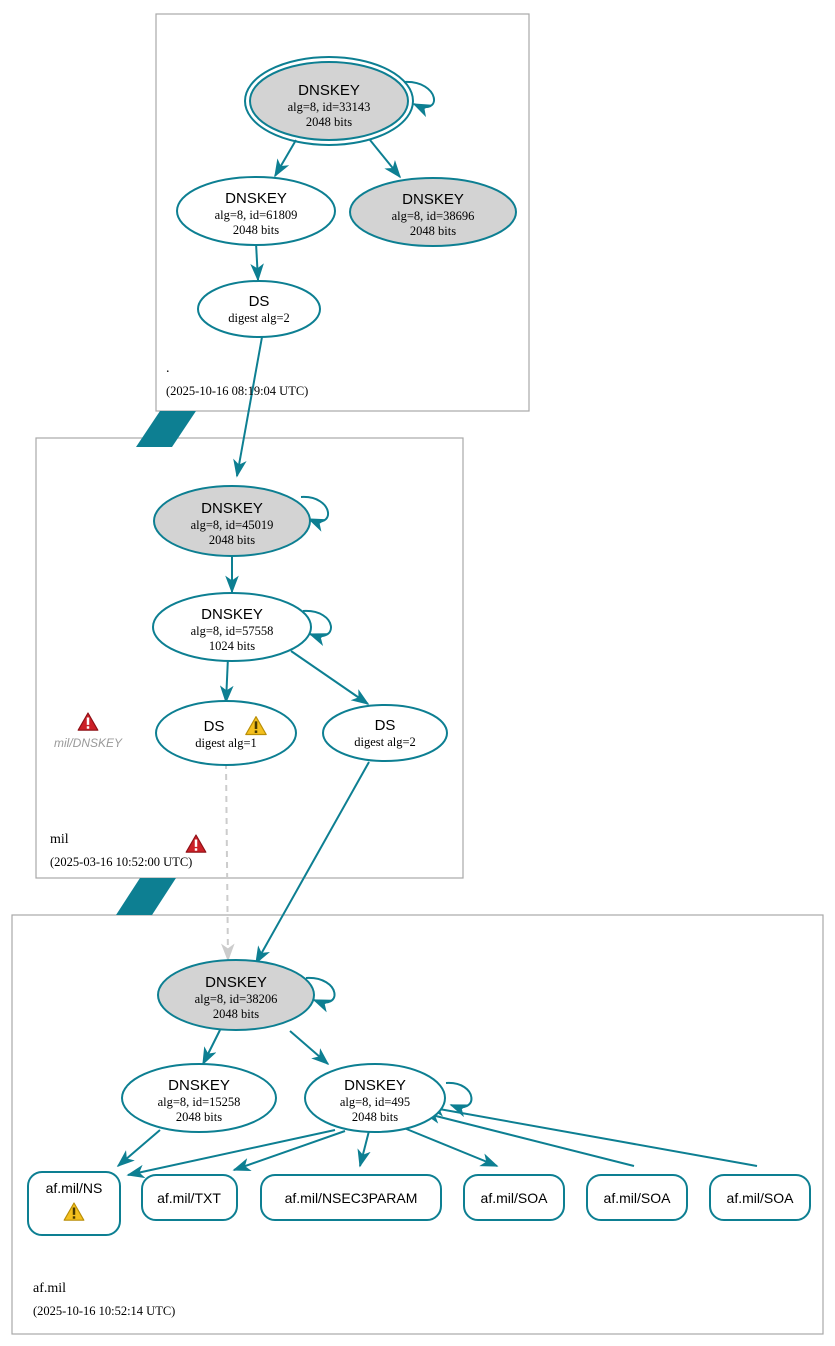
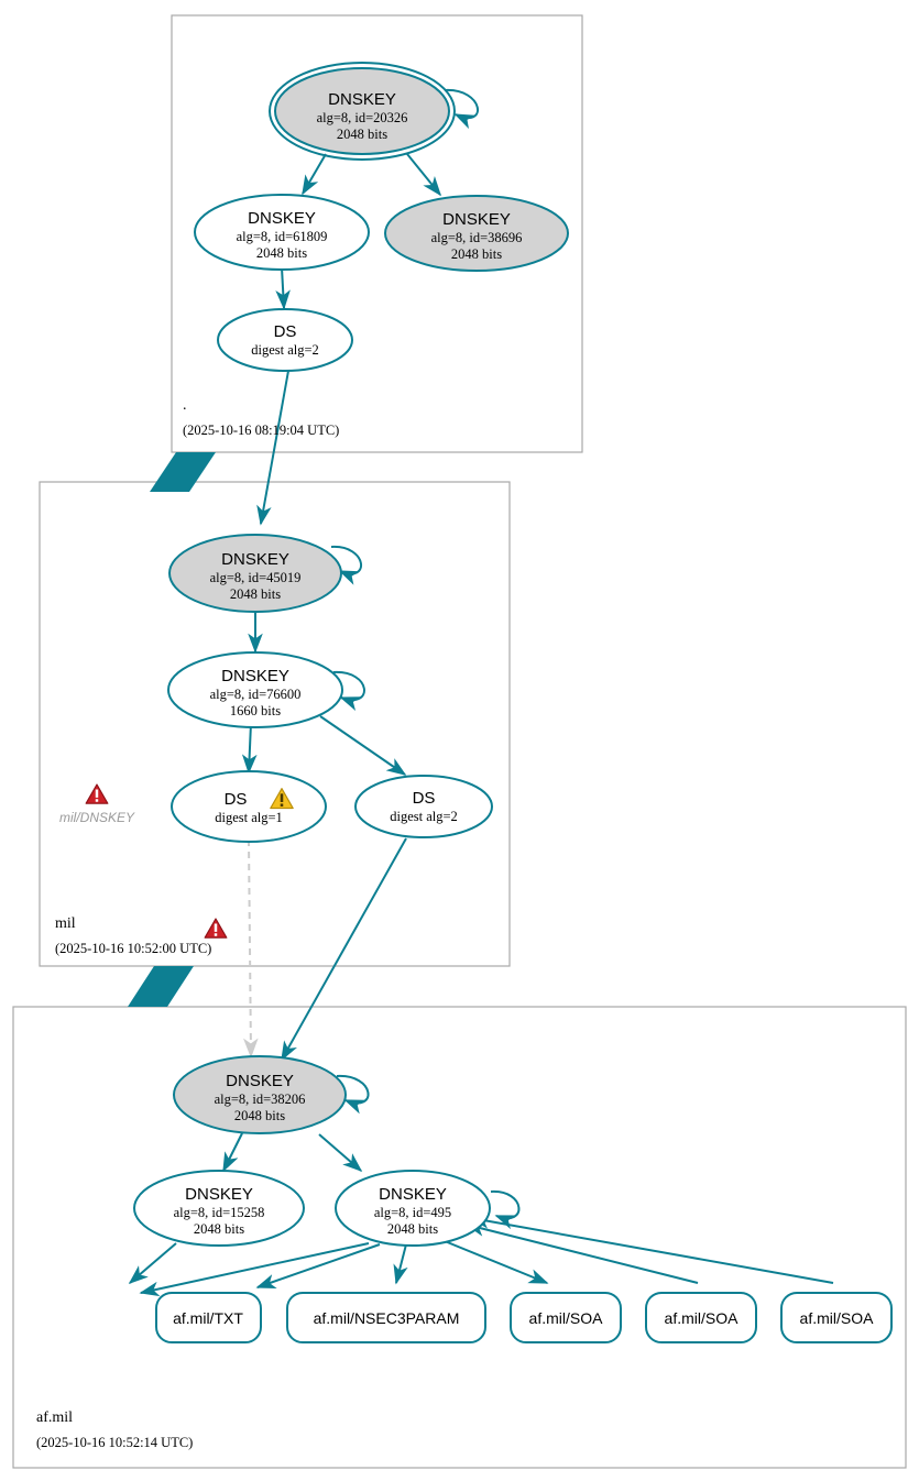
  DNSKEY
- alg=8, id=33143
+ alg=8, id=20326
  2048 bits
  DNSKEY
  alg=8, id=61809
  2048 bits
  DNSKEY
  alg=8, id=38696
  2048 bits
  DS
  digest alg=2
  .
  (2025-10-16 08:19:04 UTC)
  DNSKEY
  alg=8, id=45019
  2048 bits
  DNSKEY
- alg=8, id=57558
+ alg=8, id=76600
- 1024 bits
+ 1660 bits
  DS
  digest alg=1
  DS
  digest alg=2
  mil/DNSKEY
  mil
- (2025-03-16 10:52:00 UTC)
+ (2025-10-16 10:52:00 UTC)
  DNSKEY
  alg=8, id=38206
  2048 bits
  DNSKEY
  alg=8, id=15258
  2048 bits
  DNSKEY
  alg=8, id=495
  2048 bits
- af.mil/NS
  af.mil/TXT
  af.mil/NSEC3PARAM
  af.mil/SOA
  af.mil/SOA
  af.mil/SOA
  af.mil
  (2025-10-16 10:52:14 UTC)
